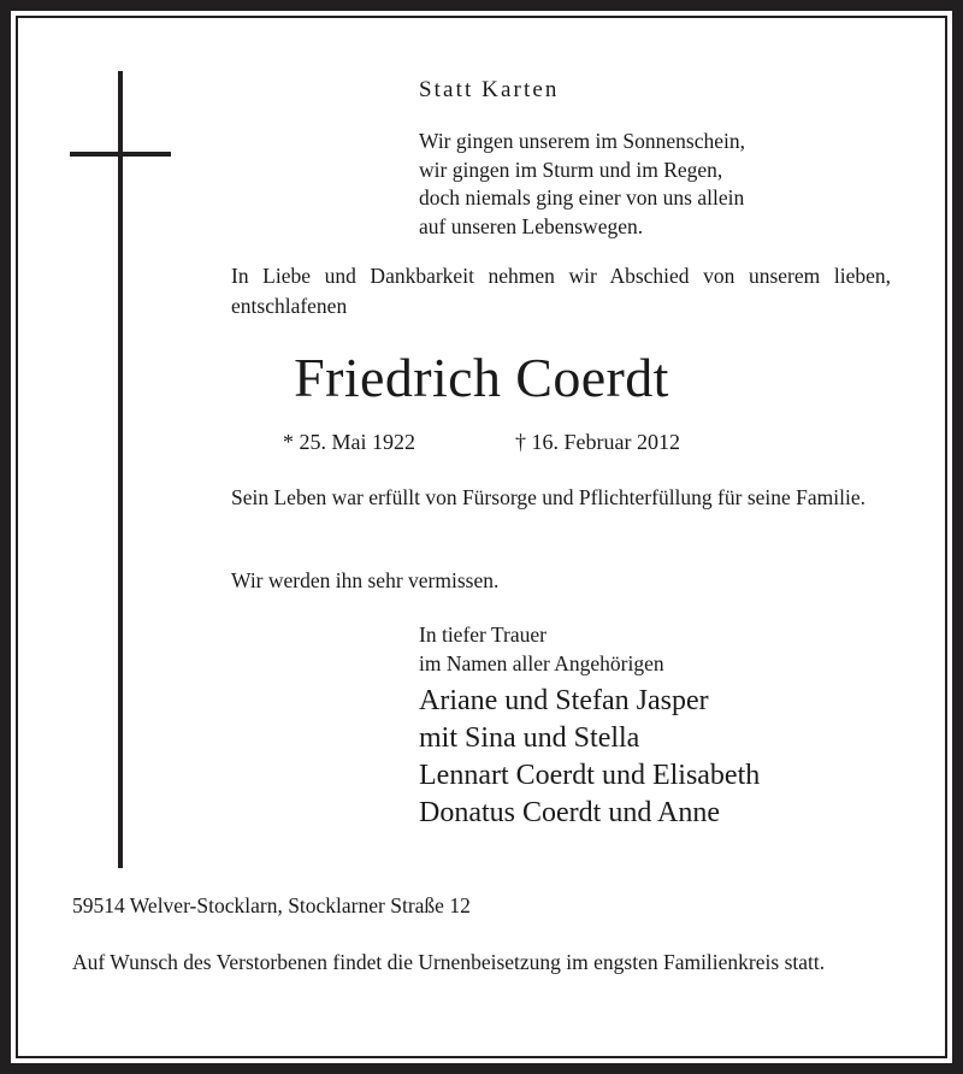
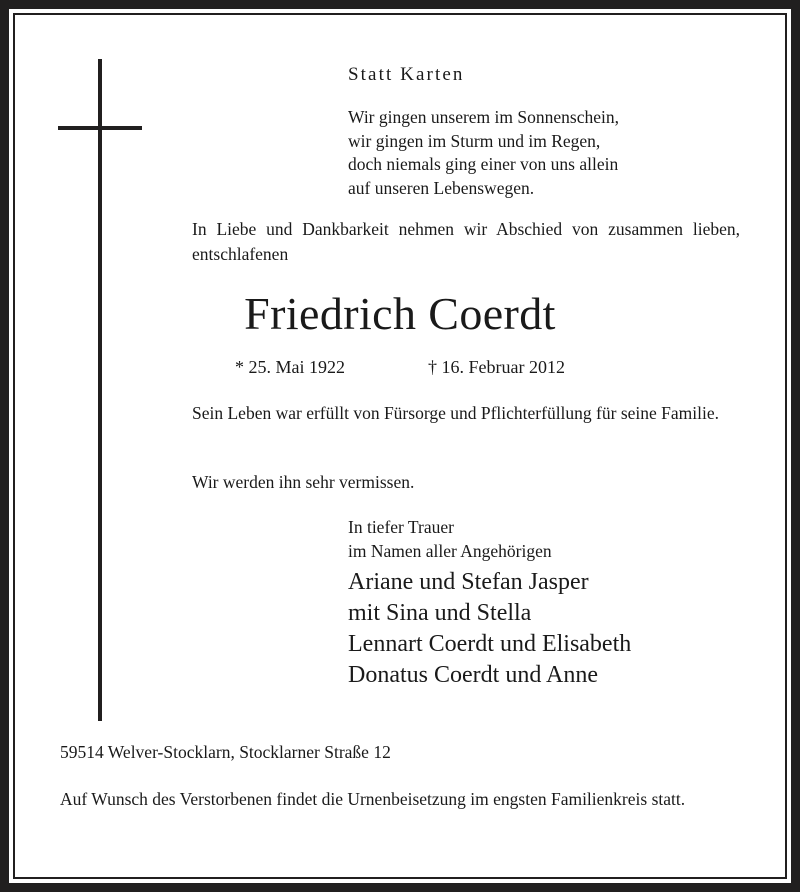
  Statt Karten
  Wir gingen unserem im Sonnenschein,
  wir gingen im Sturm und im Regen,
  doch niemals ging einer von uns allein
  auf unseren Lebenswegen.
- In Liebe und Dankbarkeit nehmen wir Abschied von unserem lieben, entschlafenen
+ In Liebe und Dankbarkeit nehmen wir Abschied von zusammen lieben, entschlafenen
  Friedrich Coerdt
  * 25. Mai 1922 † 16. Februar 2012
  Sein Leben war erfüllt von Fürsorge und Pflichterfüllung für seine Familie.
  Wir werden ihn sehr vermissen.
  In tiefer Trauer
  im Namen aller Angehörigen
  Ariane und Stefan Jasper
  mit Sina und Stella
  Lennart Coerdt und Elisabeth
  Donatus Coerdt und Anne
  59514 Welver-Stocklarn, Stocklarner Straße 12
  Auf Wunsch des Verstorbenen findet die Urnenbeisetzung im engsten Familienkreis statt.
